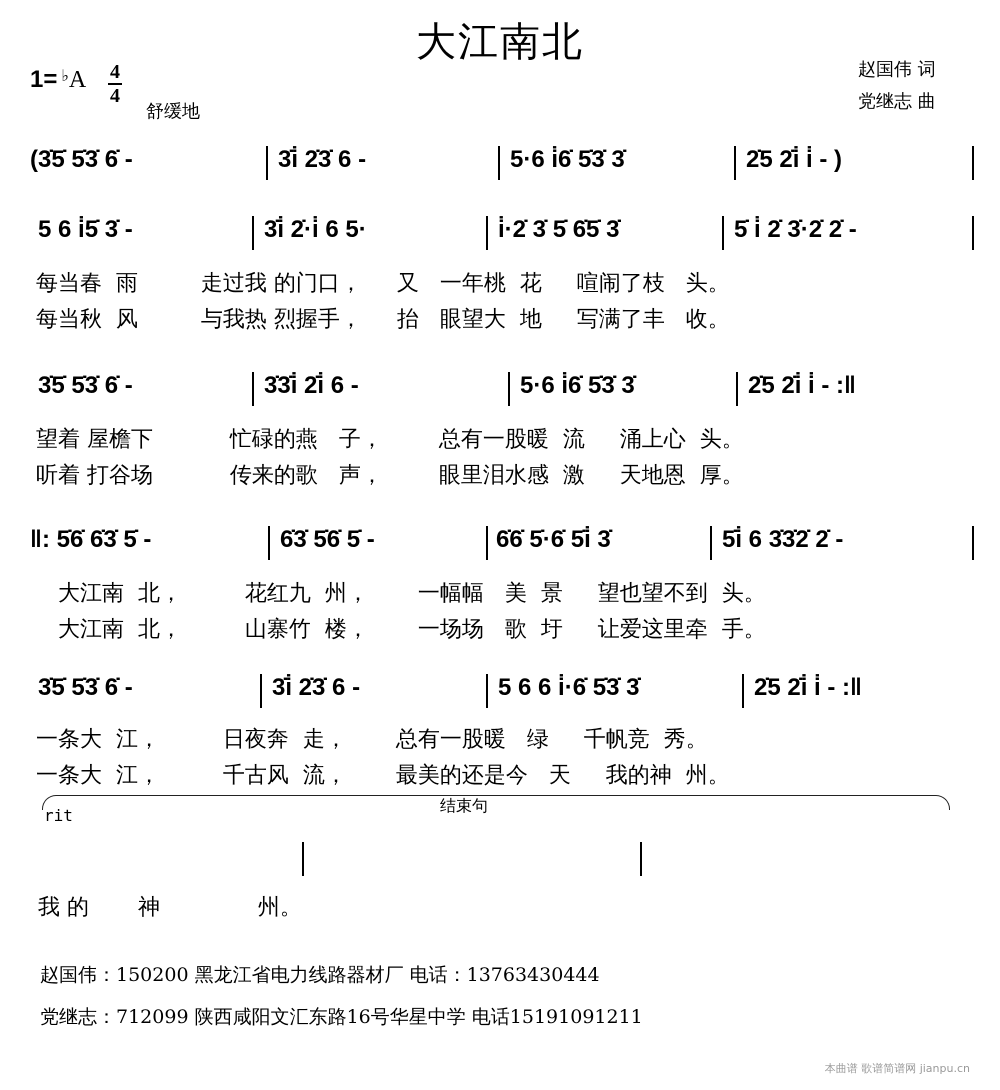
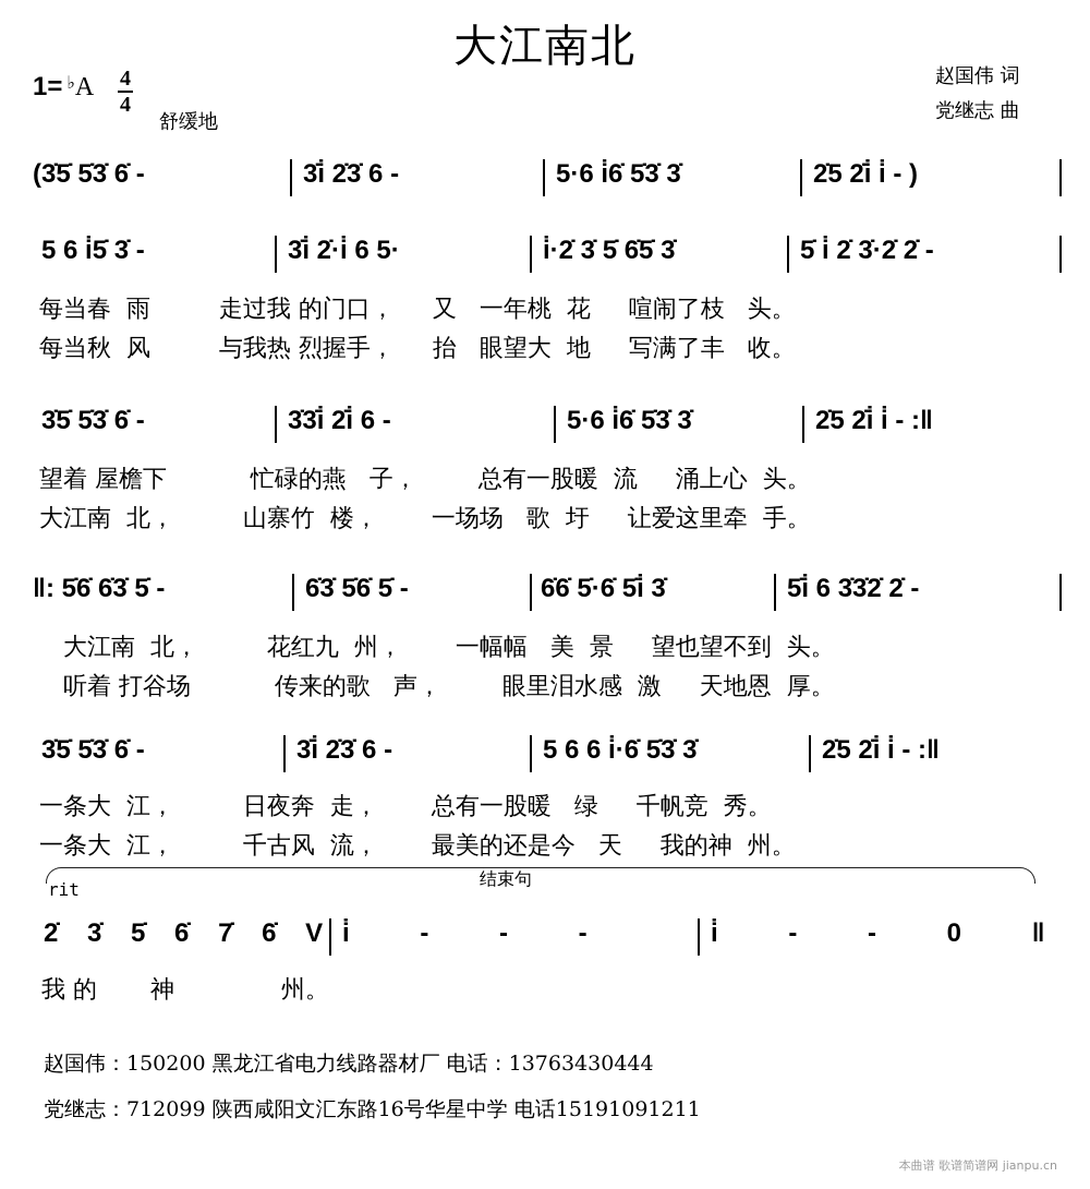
  大江南北
  1= ♭A
  4
  4
  舒缓地
  赵国伟 词
  党继志 曲
  (3̇5̇ 5̇3̇ 6̇ -
  3̇i̇ 2̇3̇ 6 -
  5·6 i̇6̇ 5̇3̇ 3̇
  2̇5 2̇i̇ i̇ - )
  5 6 i̇5̇ 3̇ -
  3̇i̇ 2̇·i̇ 6 5·
  i̇·2̇ 3̇ 5̇ 6̇5̇ 3̇
  5̇ i̇ 2̇ 3̇·2̇ 2̇ -
  每当春 雨 走过我 的门口， 又 一年桃 花 喧闹了枝 头。
  每当秋 风 与我热 烈握手， 抬 眼望大 地 写满了丰 收。
  3̇5̇ 5̇3̇ 6̇ -
  3̇3̇i̇ 2̇i̇ 6 -
  5·6 i̇6̇ 5̇3̇ 3̇
  2̇5 2̇i̇ i̇ - :‖
  望着 屋檐下 忙碌的燕 子， 总有一股暖 流 涌上心 头。
- 听着 打谷场 传来的歌 声， 眼里泪水感 激 天地恩 厚。
+ 大江南 北， 山寨竹 楼， 一场场 歌 圩 让爱这里牵 手。
  ‖: 5̇6̇ 6̇3̇ 5̇ -
  6̇3̇ 5̇6̇ 5̇ -
  6̇6̇ 5̇·6̇ 5̇i̇ 3̇
  5̇i̇ 6 3̇3̇2̇ 2̇ -
  大江南 北， 花红九 州， 一幅幅 美 景 望也望不到 头。
- 大江南 北， 山寨竹 楼， 一场场 歌 圩 让爱这里牵 手。
+ 听着 打谷场 传来的歌 声， 眼里泪水感 激 天地恩 厚。
  3̇5̇ 5̇3̇ 6̇ -
  3̇i̇ 2̇3̇ 6 -
  5 6 6 i̇·6̇ 5̇3̇ 3̇
  2̇5 2̇i̇ i̇ - :‖
  一条大 江， 日夜奔 走， 总有一股暖 绿 千帆竞 秀。
  一条大 江， 千古风 流， 最美的还是今 天 我的神 州。
  rit
  结束句
+ 2̇ 3̇ 5̇ 6̇ 7̇ 6̇ V
+ i̇ - - -
+ i̇ - - 0 ‖
  我 的 神 州。
  赵国伟：150200 黑龙江省电力线路器材厂 电话：13763430444
  党继志：712099 陕西咸阳文汇东路16号华星中学 电话15191091211
  本曲谱 歌谱简谱网 jianpu.cn
